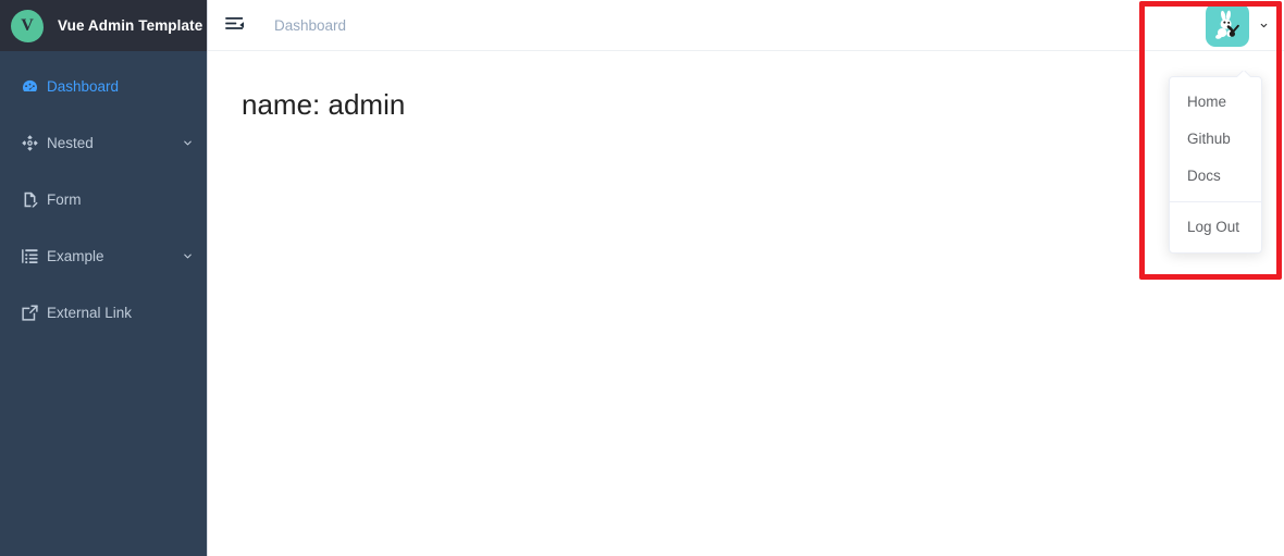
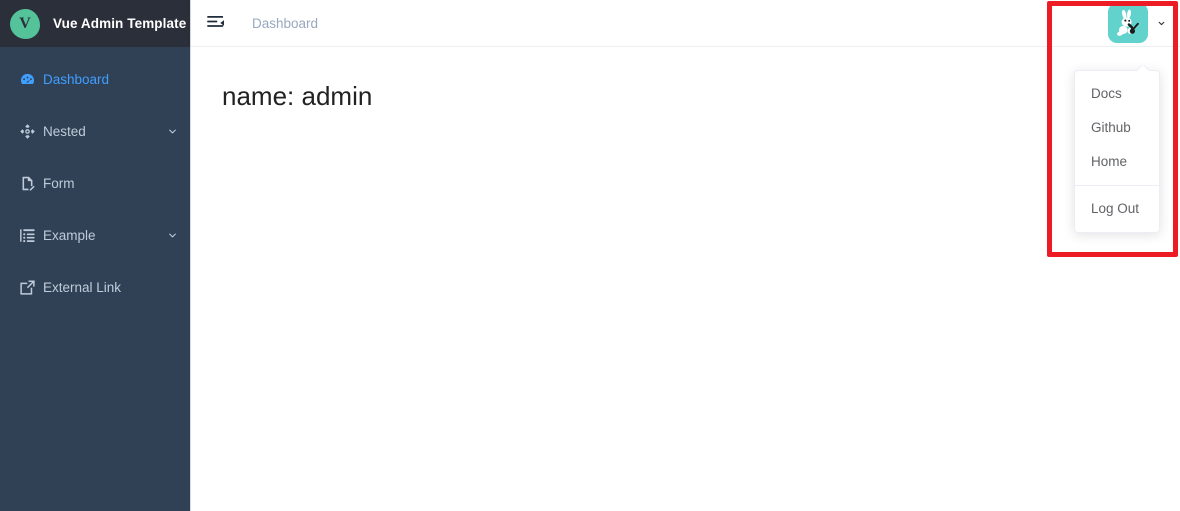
  V
  Vue Admin Template
  Dashboard
  Nested
  Form
  Example
  External Link
  Dashboard
  name: admin
- Home
+ Docs
  Github
- Docs
+ Home
  Log Out
